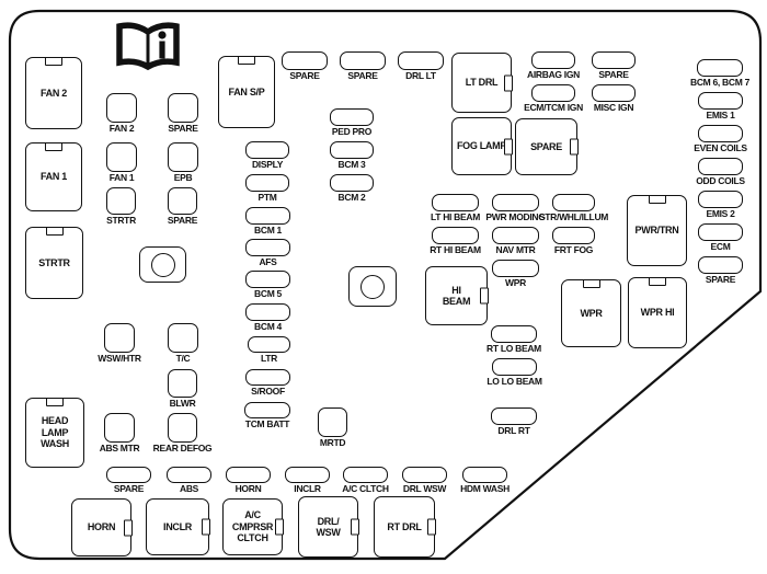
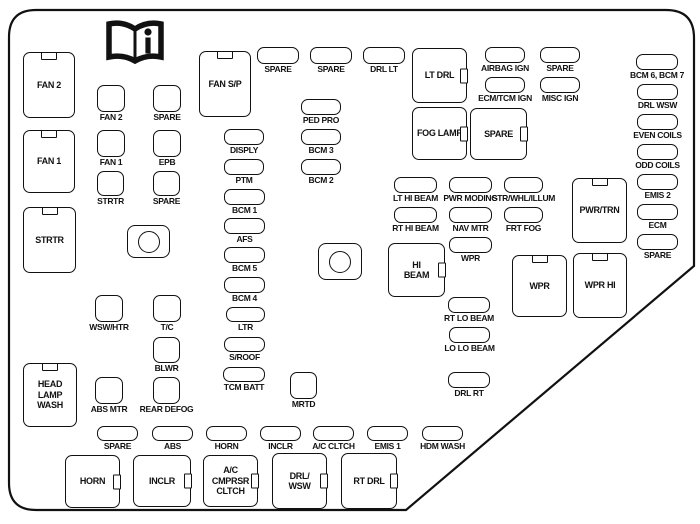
  FAN 2
  FAN 1
  STRTR
  HEAD
  LAMP
  WASH
  FAN S/P
  LT DRL
  FOG LAM
  SPARE
  PWR/TRN
  HI
  BEAM
  WPR
  WPR HI
  HORN
  INCLR
  A/C CMPRSR
  CLTCH
  DRL/
  WSW
  RT DRL
  FAN 2
  SPARE
  FAN 1
  EPB
  STRTR
  SPARE
  WSW/HTR
  T/C
  BLWR
  ABS MTR
  REAR DEFOG
  MRTD
  SPARE
  SPARE
  DRL LT
  AIRBAG IGN
  SPARE
  ECM/TCM IGN
  MISC IGN
  PED PRO
  BCM 3
  BCM 2
  DISPLY
  PTM
  BCM 1
  AFS
  BCM 5
  BCM 4
  LTR
  S/ROOF
  TCM BATT
  LT HI BEAM
  PWR MODING
  STR/WHL/ILLUM
  RT HI BEAM
  NAV MTR
  FRT FOG
  WPR
  RT LO BEAM
  LO LO BEAM
  DRL RT
  BCM 6, BCM 7
- EMIS 1
+ DRL WSW
  EVEN COILS
  ODD COILS
  EMIS 2
  ECM
  SPARE
  SPARE
  ABS
  HORN
  INCLR
  A/C CLTCH
- DRL WSW
+ EMIS 1
  HDM WASH
